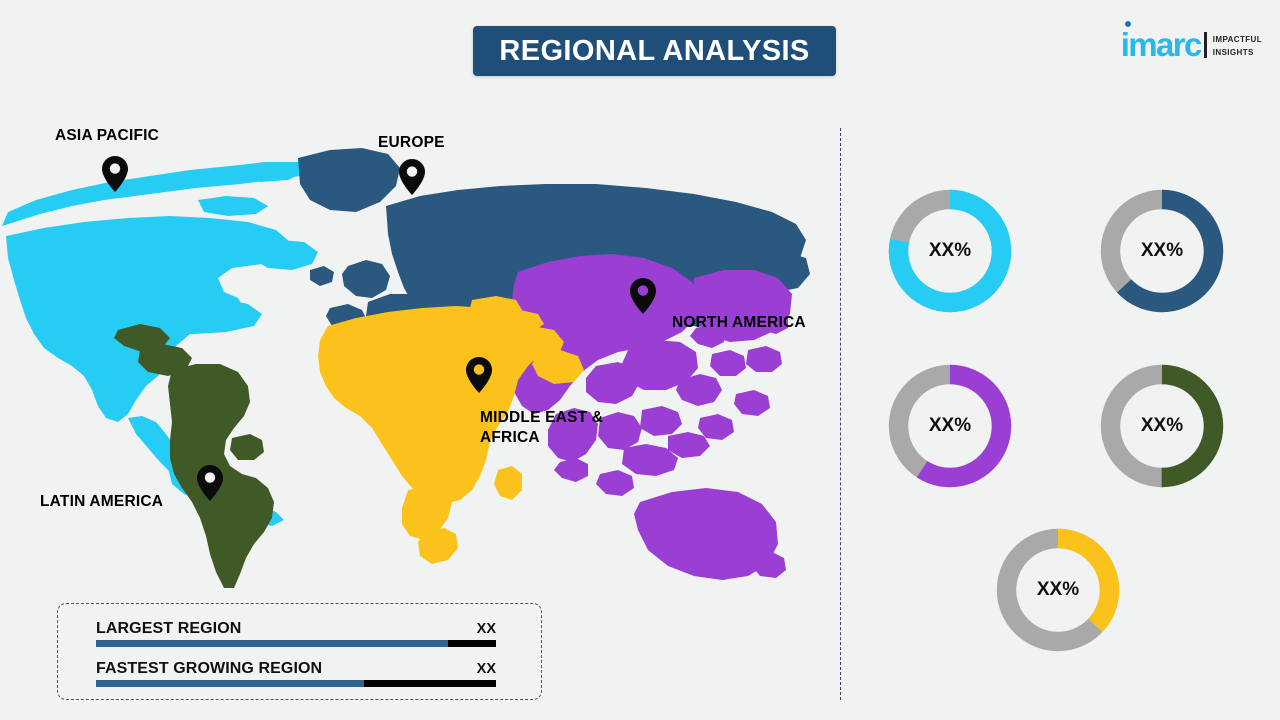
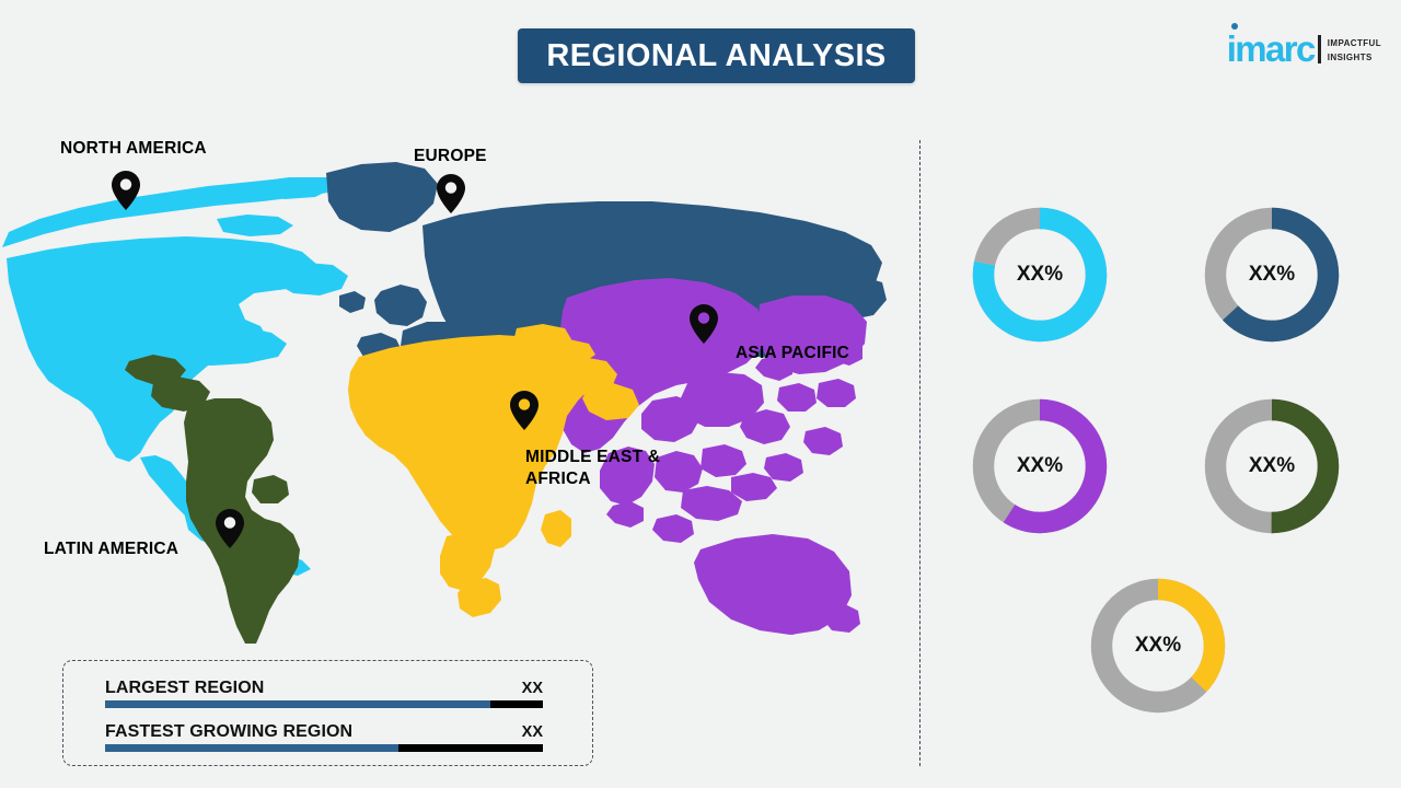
  REGIONAL ANALYSIS
  imarc
  IMPACTFUL
  INSIGHTS
- ASIA PACIFIC
+ NORTH AMERICA
  EUROPE
- NORTH AMERICA
+ ASIA PACIFIC
  MIDDLE EAST &
  AFRICA
  LATIN AMERICA
  LARGEST REGION
  XX
  FASTEST GROWING REGION
  XX
  XX%
  XX%
  XX%
  XX%
  XX%
